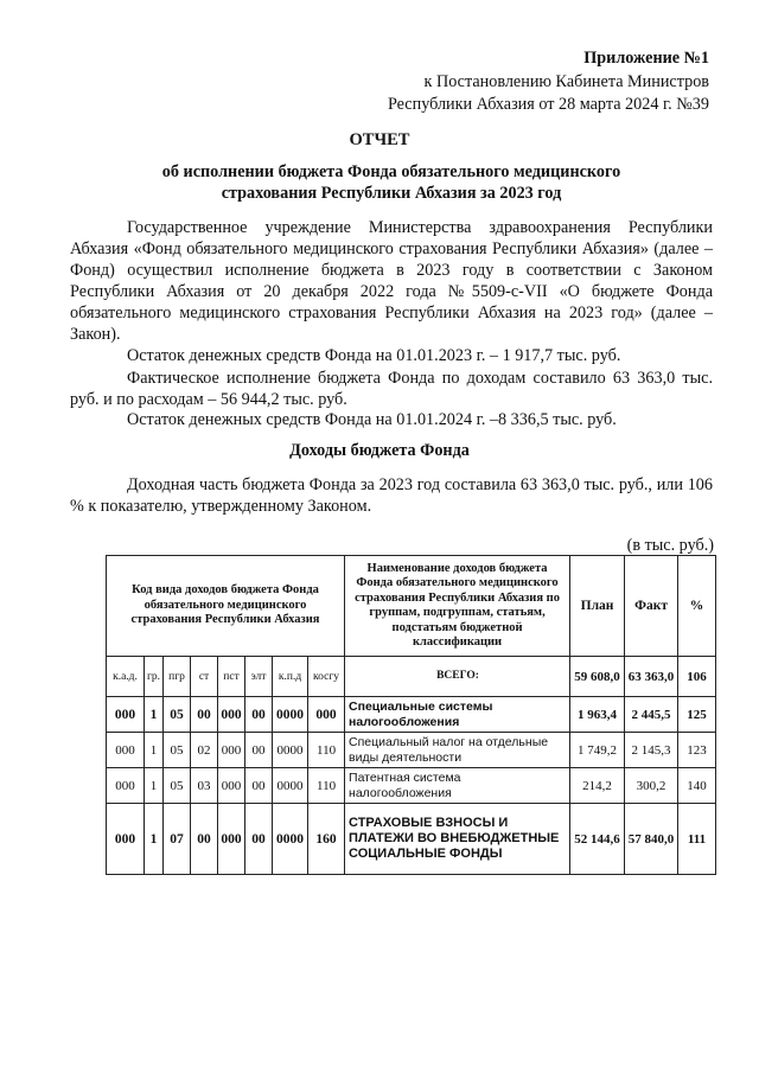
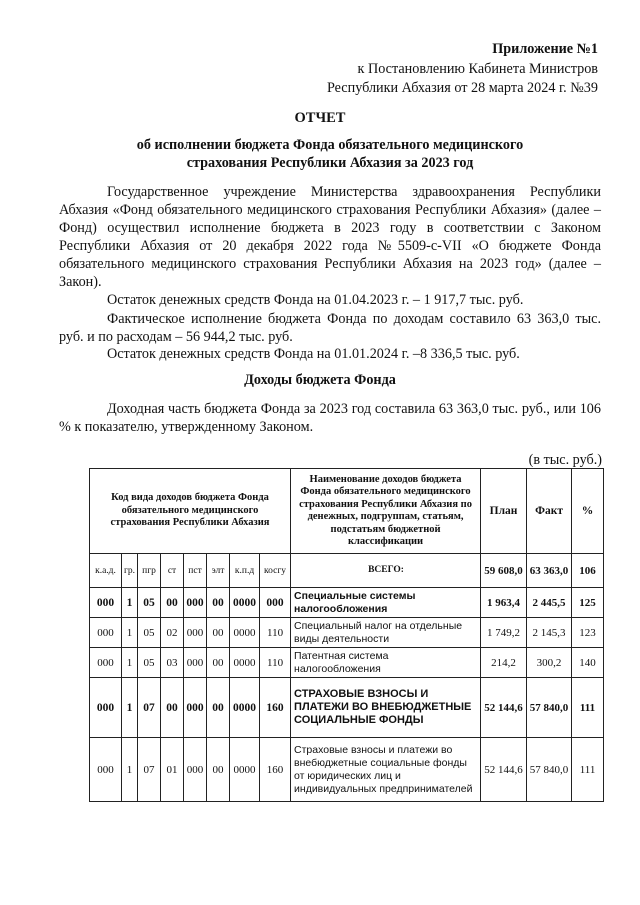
  Приложение №1
  к Постановлению Кабинета Министров
  Республики Абхазия от 28 марта 2024 г. №39
  ОТЧЕТ
  об исполнении бюджета Фонда обязательного медицинского страхования Республики Абхазия за 2023 год
  Государственное учреждение Министерства здравоохранения Республики Абхазия «Фонд обязательного медицинского страхования Республики Абхазия» (далее – Фонд) осуществил исполнение бюджета в 2023 году в соответствии с Законом Республики Абхазия от 20 декабря 2022 года №5509-с-VII «О бюджете Фонда обязательного медицинского страхования Республики Абхазия на 2023 год» (далее – Закон).
- Остаток денежных средств Фонда на 01.01.2023 г. – 1 917,7 тыс. руб.
+ Остаток денежных средств Фонда на 01.04.2023 г. – 1 917,7 тыс. руб.
  Фактическое исполнение бюджета Фонда по доходам составило 63 363,0 тыс. руб. и по расходам – 56 944,2 тыс. руб.
  Остаток денежных средств Фонда на 01.01.2024 г. –8 336,5 тыс. руб.
  Доходы бюджета Фонда
  Доходная часть бюджета Фонда за 2023 год составила 63 363,0 тыс. руб., или 106 % к показателю, утвержденному Законом.
  (в тыс. руб.)
- Код вида доходов бюджета Фонда обязательного медицинского страхования Республики Абхазия	Наименование доходов бюджета Фонда обязательного медицинского страхования Республики Абхазия по группам, подгруппам, статьям, подстатьям бюджетной классификации	План	Факт	%
+ Код вида доходов бюджета Фонда обязательного медицинского страхования Республики Абхазия	Наименование доходов бюджета Фонда обязательного медицинского страхования Республики Абхазия по денежных, подгруппам, статьям, подстатьям бюджетной классификации	План	Факт	%
  к.а.д.	гр.	пгр	ст	пст	элт	к.п.д	косгу	ВСЕГО:	59 608,0	63 363,0	106
  000	1	05	00	000	00	0000	000	Специальные системы налогообложения	1 963,4	2 445,5	125
  000	1	05	02	000	00	0000	110	Специальный налог на отдельные виды деятельности	1 749,2	2 145,3	123
  000	1	05	03	000	00	0000	110	Патентная система налогообложения	214,2	300,2	140
  000	1	07	00	000	00	0000	160	СТРАХОВЫЕ ВЗНОСЫ И ПЛАТЕЖИ ВО ВНЕБЮДЖЕТНЫЕ СОЦИАЛЬНЫЕ ФОНДЫ	52 144,6	57 840,0	111
+ 000	1	07	01	000	00	0000	160	Страховые взносы и платежи во внебюджетные социальные фонды от юридических лиц и индивидуальных предпринимателей	52 144,6	57 840,0	111
